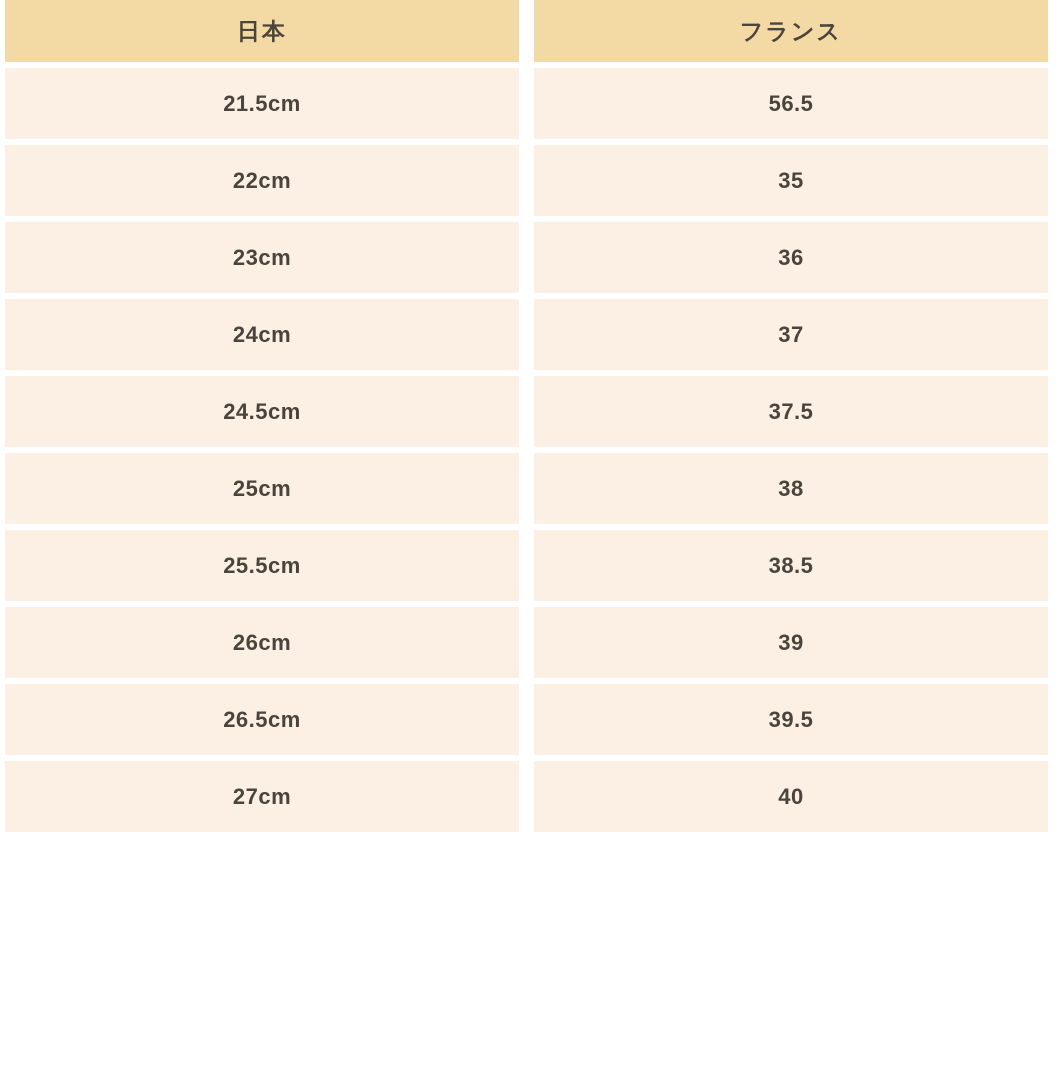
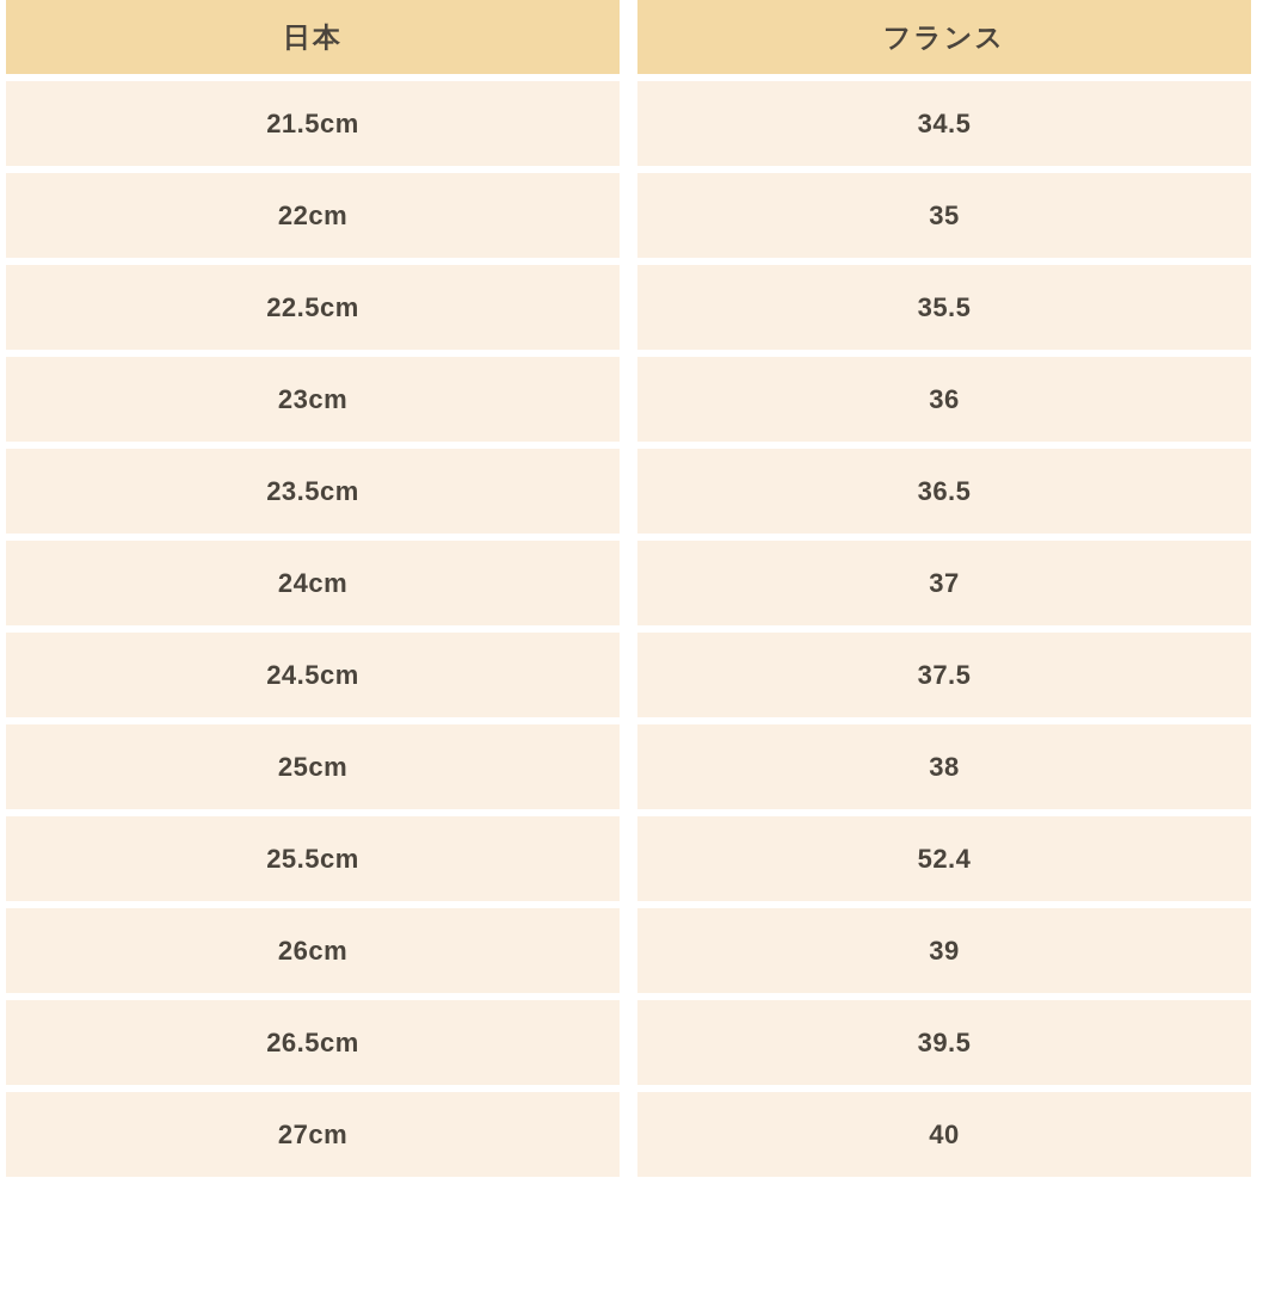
  日本	フランス
- 21.5cm	56.5
+ 21.5cm	34.5
  22cm	35
+ 22.5cm	35.5
  23cm	36
+ 23.5cm	36.5
  24cm	37
  24.5cm	37.5
  25cm	38
- 25.5cm	38.5
+ 25.5cm	52.4
  26cm	39
  26.5cm	39.5
  27cm	40
